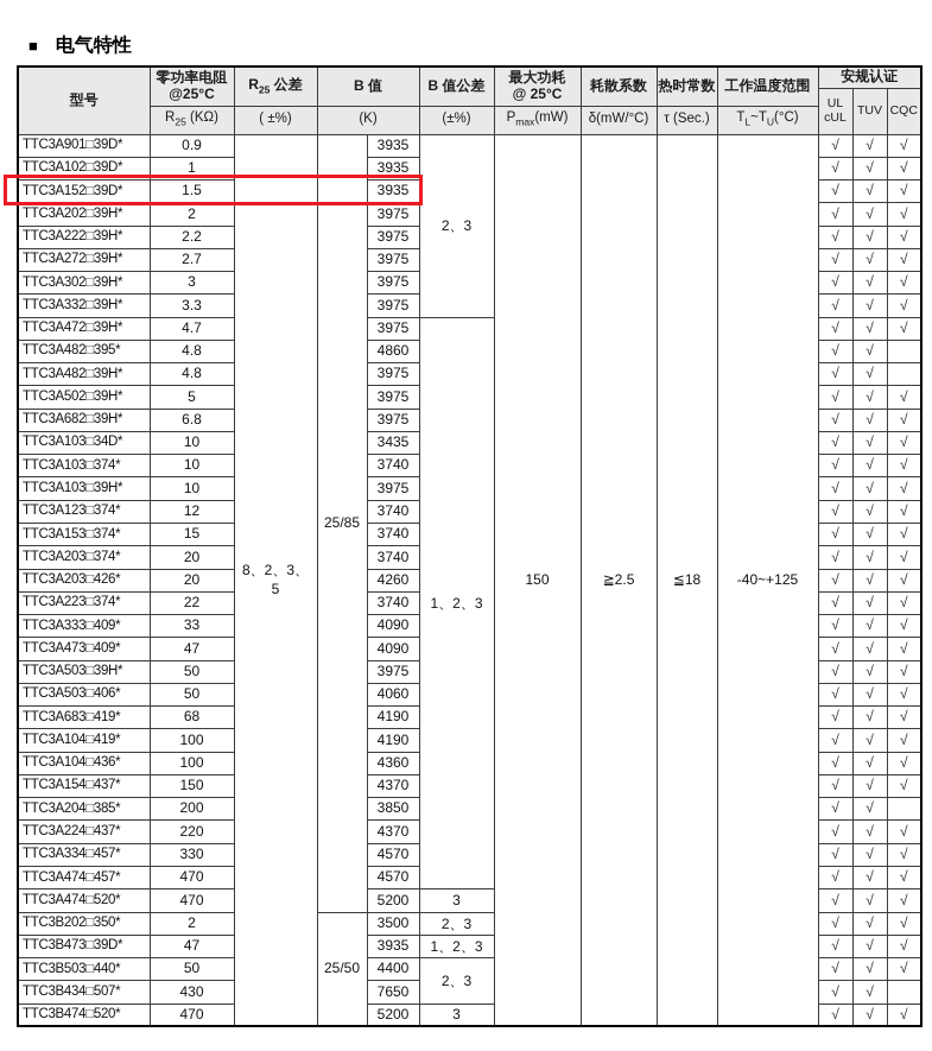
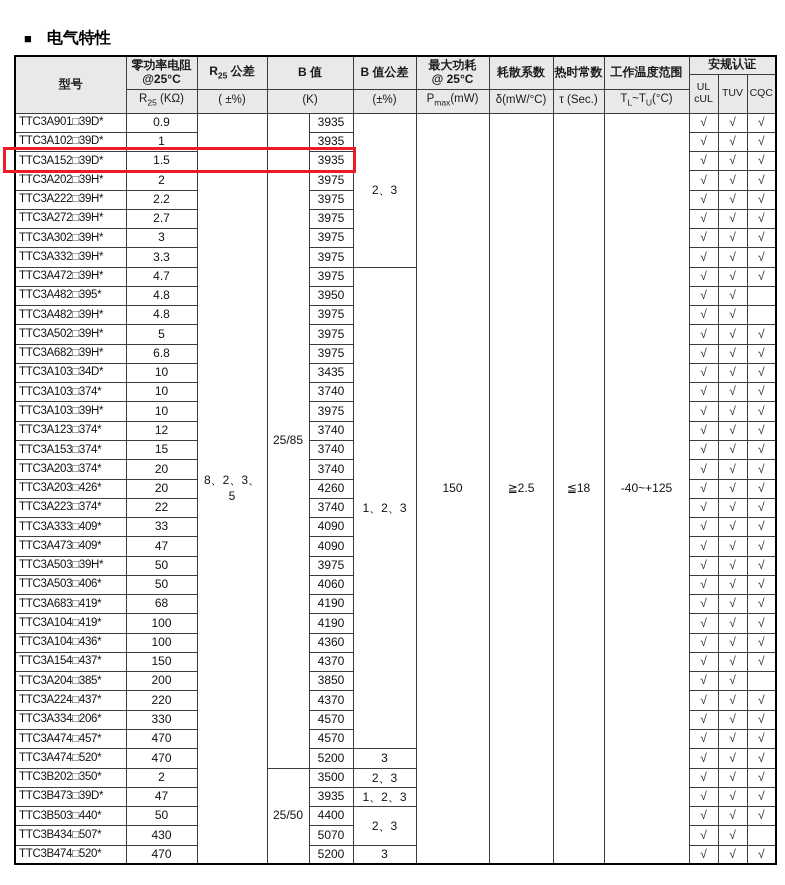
  ■
  电气特性
  型号	零功率电阻 @25°C	R25 公差	B 值	B 值公差	最大功耗 @ 25°C	耗散系数	热时常数	工作温度范围	安规认证
  UL cUL	TUV	CQC
  R25 (KΩ)	( ±%)	(K)	(±%)	Pmax(mW)	δ(mW/°C)	τ (Sec.)	TL~TU(°C)
  TTC3A901□39D*	0.9	8、2、3、5	25/85	3935	2、3	150	≧2.5	≦18	-40~+125	√	√	√
  TTC3A102□39D*	1	3935	√	√	√
  TTC3A152□39D*	1.5	3935	√	√	√
  TTC3A202□39H*	2	3975	√	√	√
  TTC3A222□39H*	2.2	3975	√	√	√
  TTC3A272□39H*	2.7	3975	√	√	√
  TTC3A302□39H*	3	3975	√	√	√
  TTC3A332□39H*	3.3	3975	√	√	√
  TTC3A472□39H*	4.7	3975	1、2、3	√	√	√
- TTC3A482□395*	4.8	4860	√	√
+ TTC3A482□395*	4.8	3950	√	√
  TTC3A482□39H*	4.8	3975	√	√
  TTC3A502□39H*	5	3975	√	√	√
  TTC3A682□39H*	6.8	3975	√	√	√
  TTC3A103□34D*	10	3435	√	√	√
  TTC3A103□374*	10	3740	√	√	√
  TTC3A103□39H*	10	3975	√	√	√
  TTC3A123□374*	12	3740	√	√	√
  TTC3A153□374*	15	3740	√	√	√
  TTC3A203□374*	20	3740	√	√	√
  TTC3A203□426*	20	4260	√	√	√
  TTC3A223□374*	22	3740	√	√	√
  TTC3A333□409*	33	4090	√	√	√
  TTC3A473□409*	47	4090	√	√	√
  TTC3A503□39H*	50	3975	√	√	√
  TTC3A503□406*	50	4060	√	√	√
  TTC3A683□419*	68	4190	√	√	√
  TTC3A104□419*	100	4190	√	√	√
  TTC3A104□436*	100	4360	√	√	√
  TTC3A154□437*	150	4370	√	√	√
  TTC3A204□385*	200	3850	√	√
  TTC3A224□437*	220	4370	√	√	√
- TTC3A334□457*	330	4570	√	√	√
+ TTC3A334□206*	330	4570	√	√	√
  TTC3A474□457*	470	4570	√	√	√
  TTC3A474□520*	470	5200	3	√	√	√
  TTC3B202□350*	2	25/50	3500	2、3	√	√	√
  TTC3B473□39D*	47	3935	1、2、3	√	√	√
  TTC3B503□440*	50	4400	2、3	√	√	√
- TTC3B434□507*	430	7650	√	√
+ TTC3B434□507*	430	5070	√	√
  TTC3B474□520*	470	5200	3	√	√	√
